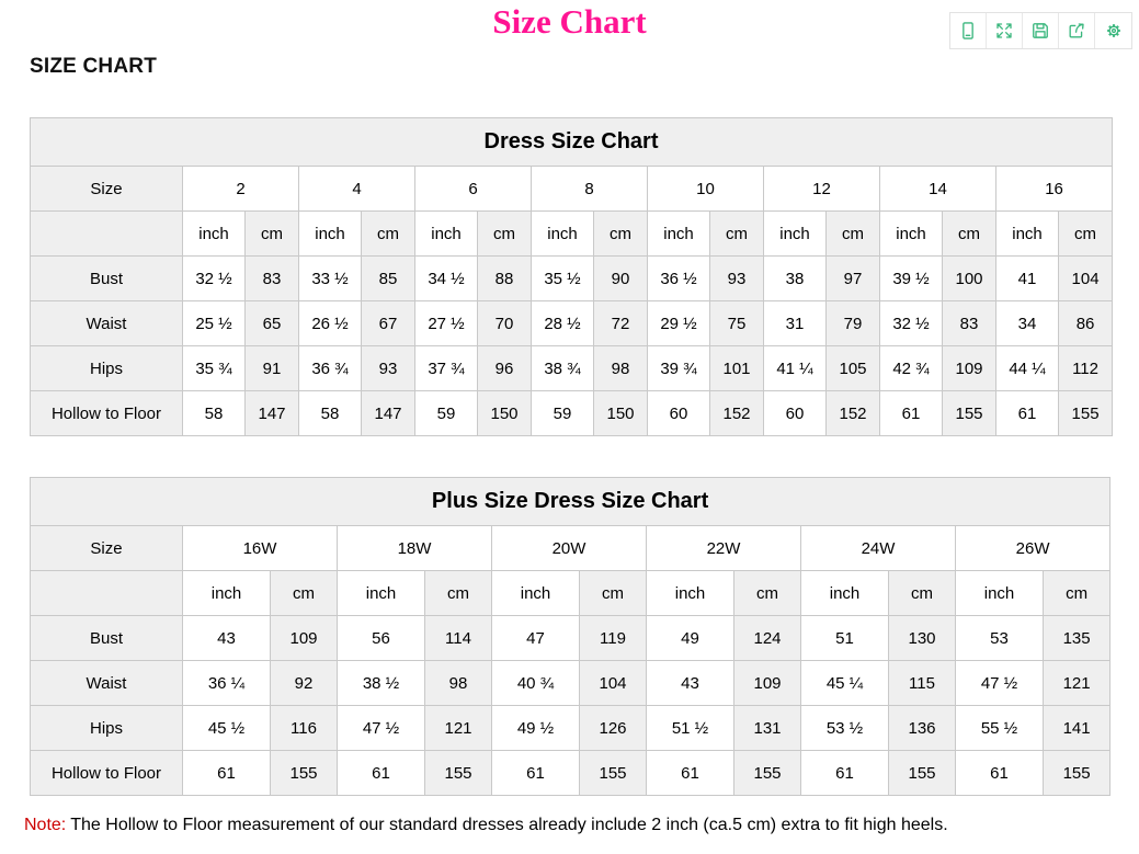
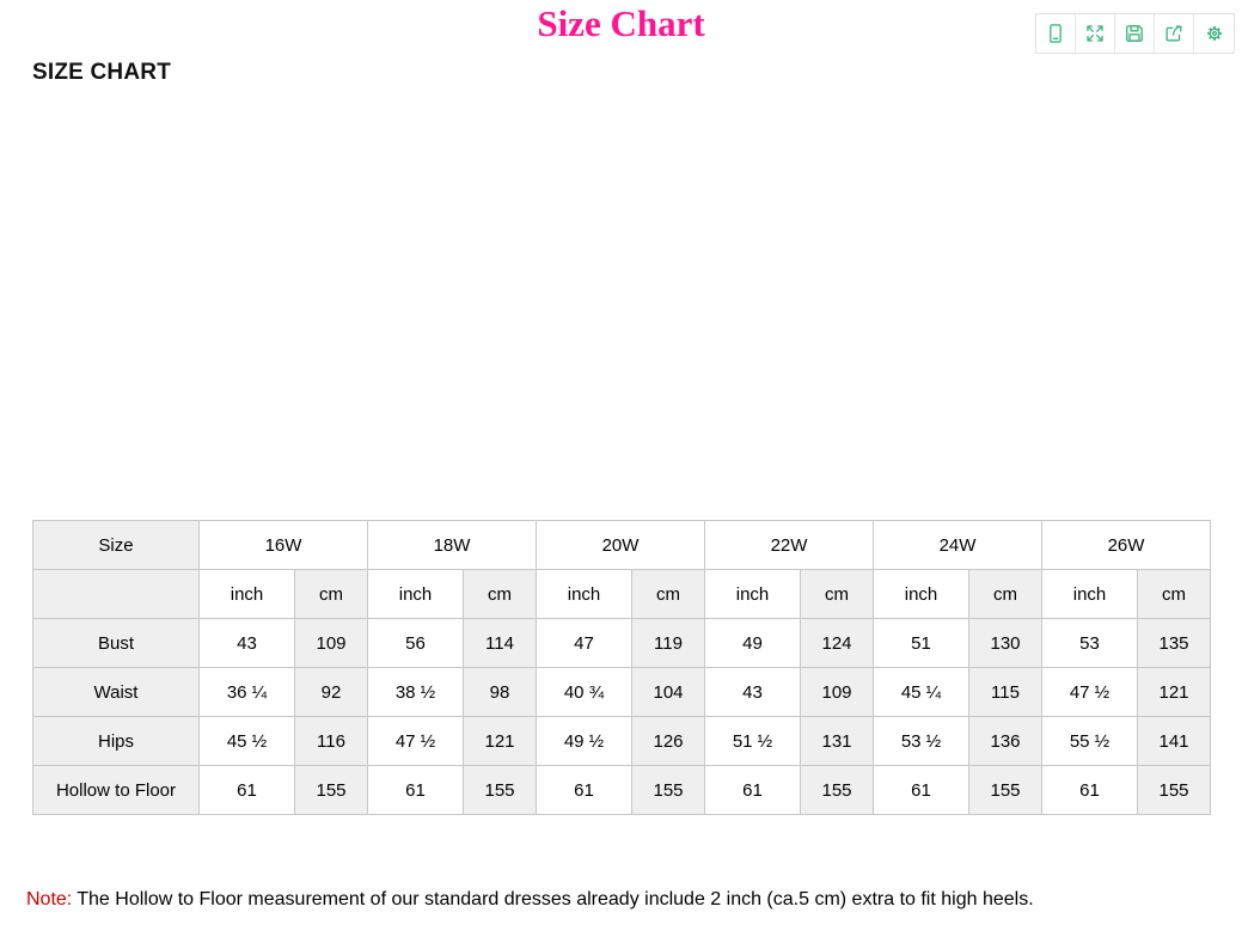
  Size Chart
  SIZE CHART
- Dress Size Chart
- Size	2	4	6	8	10	12	14	16
- 	inch	cm	inch	cm	inch	cm	inch	cm	inch	cm	inch	cm	inch	cm	inch	cm
- Bust	32 ½	83	33 ½	85	34 ½	88	35 ½	90	36 ½	93	38	97	39 ½	100	41	104
- Waist	25 ½	65	26 ½	67	27 ½	70	28 ½	72	29 ½	75	31	79	32 ½	83	34	86
- Hips	35 ¾	91	36 ¾	93	37 ¾	96	38 ¾	98	39 ¾	101	41 ¼	105	42 ¾	109	44 ¼	112
- Hollow to Floor	58	147	58	147	59	150	59	150	60	152	60	152	61	155	61	155
- Plus Size Dress Size Chart
  Size	16W	18W	20W	22W	24W	26W
  	inch	cm	inch	cm	inch	cm	inch	cm	inch	cm	inch	cm
  Bust	43	109	56	114	47	119	49	124	51	130	53	135
  Waist	36 ¼	92	38 ½	98	40 ¾	104	43	109	45 ¼	115	47 ½	121
  Hips	45 ½	116	47 ½	121	49 ½	126	51 ½	131	53 ½	136	55 ½	141
  Hollow to Floor	61	155	61	155	61	155	61	155	61	155	61	155
  Note: The Hollow to Floor measurement of our standard dresses already include 2 inch (ca.5 cm) extra to fit high heels.
